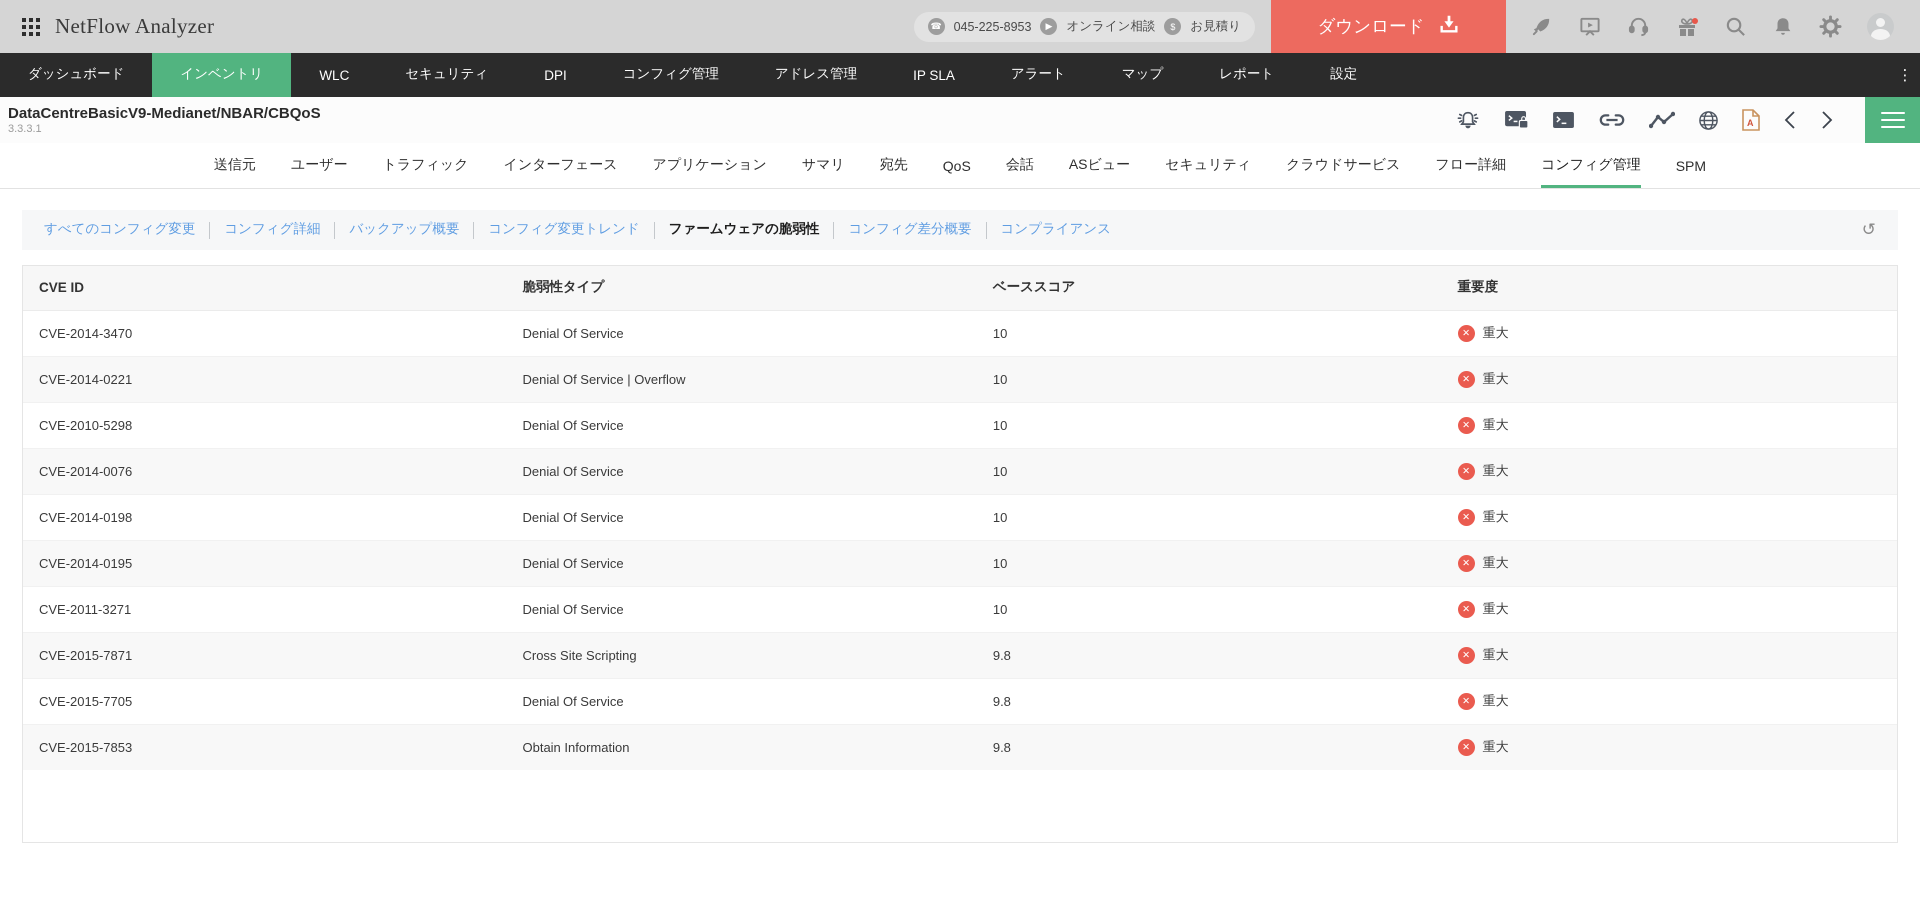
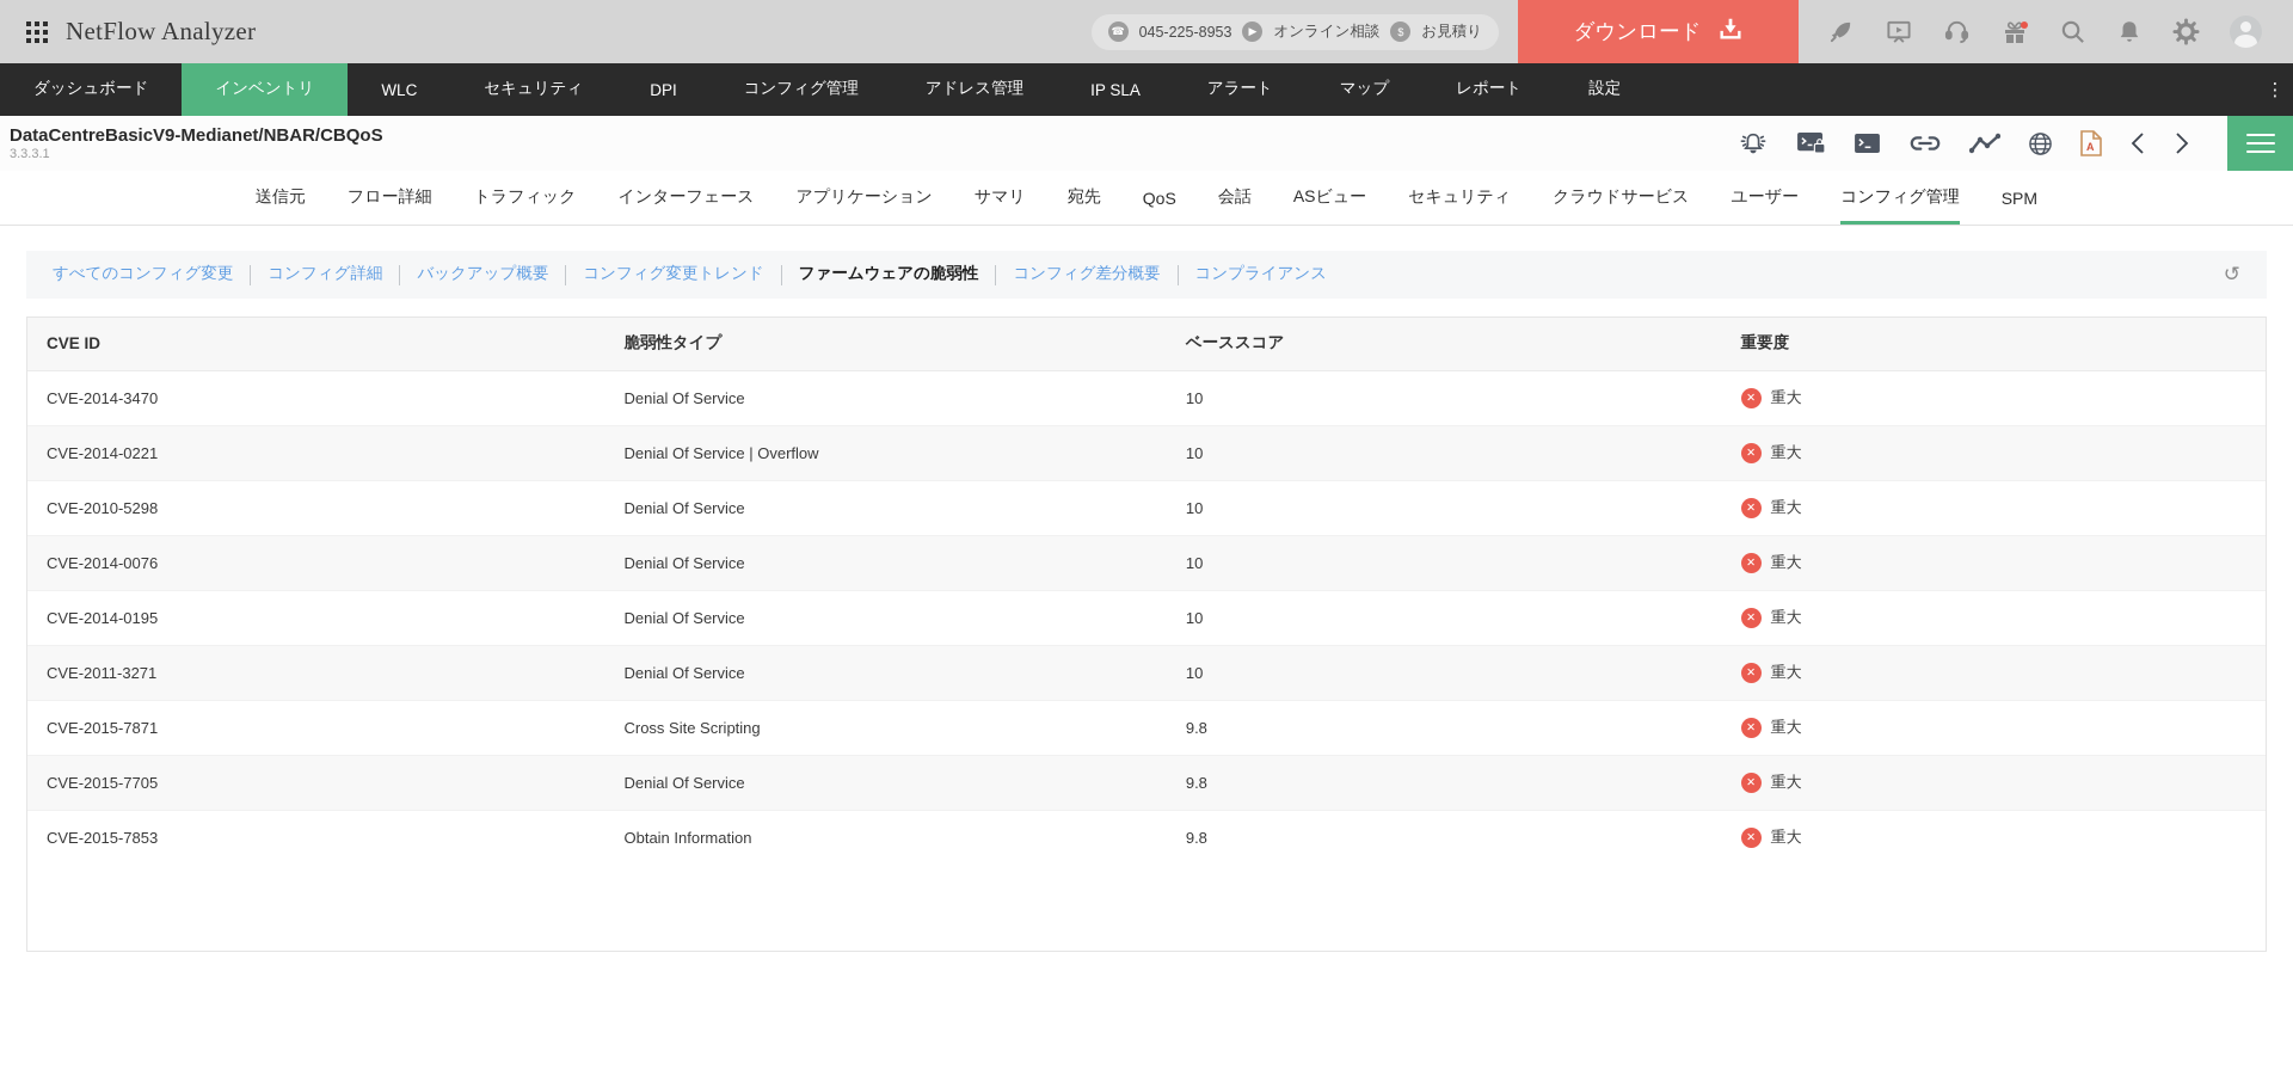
  NetFlow Analyzer
  ☎
  045-225-8953
  ▶
  オンライン相談
  $
  お見積り
  ダウンロード
  ダッシュボード
  インベントリ
  WLC
  セキュリティ
  DPI
  コンフィグ管理
  アドレス管理
  IP SLA
  アラート
  マップ
  レポート
  設定
  ⋮
  DataCentreBasicV9-Medianet/NBAR/CBQoS
  3.3.3.1
  A
  送信元
- ユーザー
+ フロー詳細
  トラフィック
  インターフェース
  アプリケーション
  サマリ
  宛先
  QoS
  会話
  ASビュー
  セキュリティ
  クラウドサービス
- フロー詳細
+ ユーザー
  コンフィグ管理
  SPM
  すべてのコンフィグ変更
  コンフィグ詳細
  バックアップ概要
  コンフィグ変更トレンド
  ファームウェアの脆弱性
  コンフィグ差分概要
  コンプライアンス
  ↺
  CVE ID	脆弱性タイプ	ベーススコア	重要度
  CVE-2014-3470	Denial Of Service	10	✕ 重大
  CVE-2014-0221	Denial Of Service | Overflow	10	✕ 重大
  CVE-2010-5298	Denial Of Service	10	✕ 重大
  CVE-2014-0076	Denial Of Service	10	✕ 重大
- CVE-2014-0198	Denial Of Service	10	✕ 重大
  CVE-2014-0195	Denial Of Service	10	✕ 重大
  CVE-2011-3271	Denial Of Service	10	✕ 重大
  CVE-2015-7871	Cross Site Scripting	9.8	✕ 重大
  CVE-2015-7705	Denial Of Service	9.8	✕ 重大
  CVE-2015-7853	Obtain Information	9.8	✕ 重大
